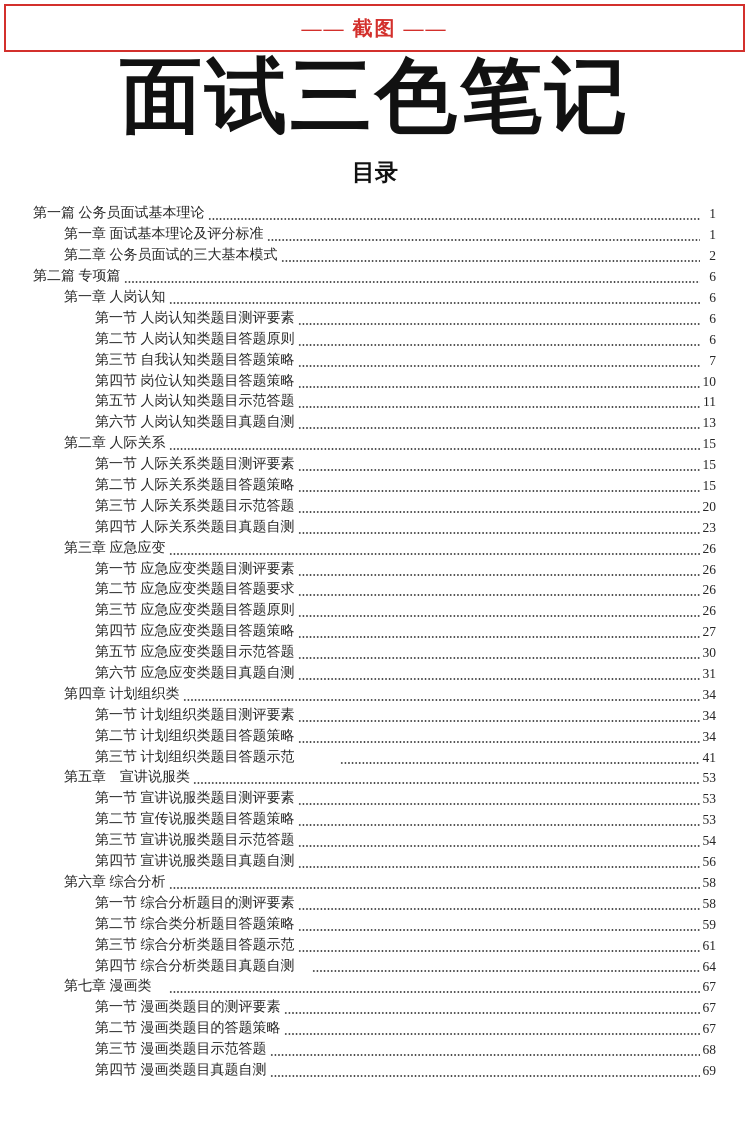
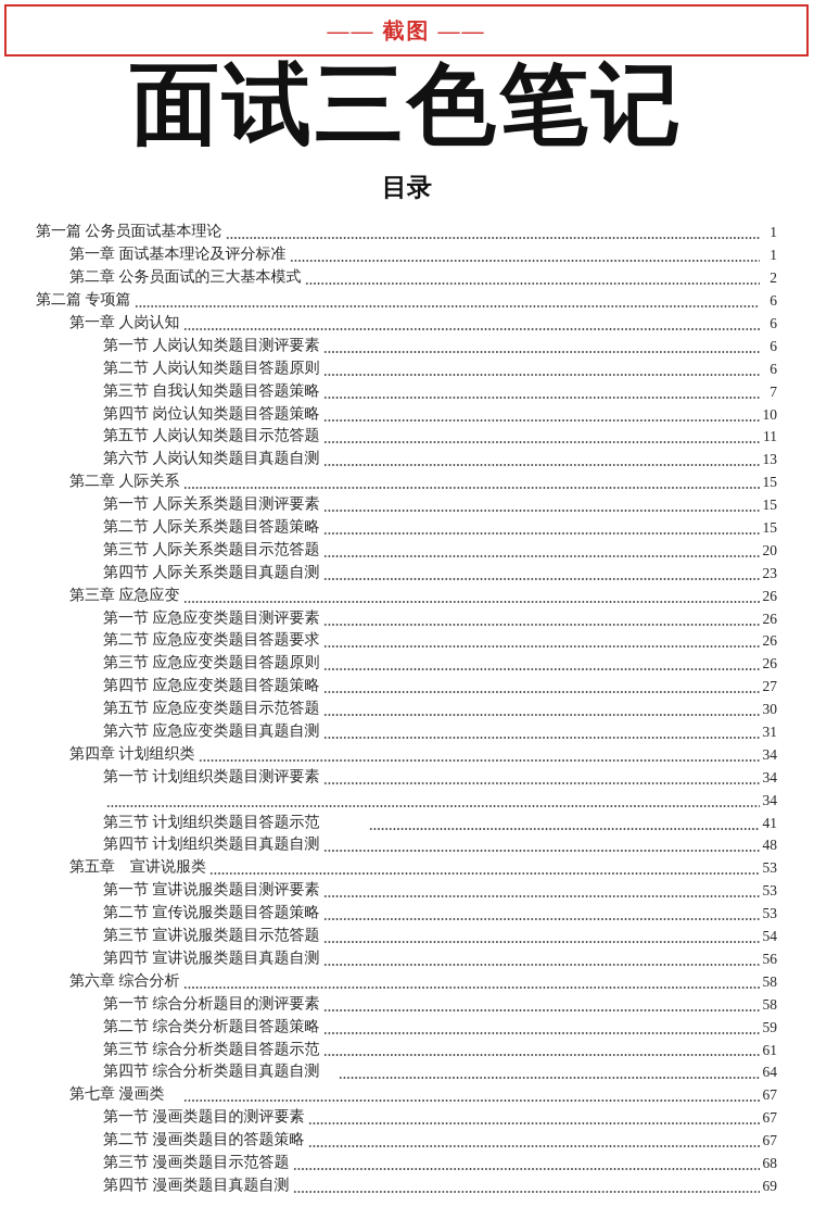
  —— 截图 ——
  面试三色笔记
  目录
  第一篇 公务员面试基本理论
  1
  第一章 面试基本理论及评分标准
  1
  第二章 公务员面试的三大基本模式
  2
  第二篇 专项篇
  6
  第一章 人岗认知
  6
  第一节 人岗认知类题目测评要素
  6
  第二节 人岗认知类题目答题原则
  6
  第三节 自我认知类题目答题策略
  7
  第四节 岗位认知类题目答题策略
  10
  第五节 人岗认知类题目示范答题
  11
  第六节 人岗认知类题目真题自测
  13
  第二章 人际关系
  15
  第一节 人际关系类题目测评要素
  15
  第二节 人际关系类题目答题策略
  15
  第三节 人际关系类题目示范答题
  20
  第四节 人际关系类题目真题自测
  23
  第三章 应急应变
  26
  第一节 应急应变类题目测评要素
  26
  第二节 应急应变类题目答题要求
  26
  第三节 应急应变类题目答题原则
  26
  第四节 应急应变类题目答题策略
  27
  第五节 应急应变类题目示范答题
  30
  第六节 应急应变类题目真题自测
  31
  第四章 计划组织类
  34
  第一节 计划组织类题目测评要素
  34
- 第二节 计划组织类题目答题策略
  34
  第三节 计划组织类题目答题示范
  41
+ 第四节 计划组织类题目真题自测
+ 48
  第五章 宣讲说服类
  53
  第一节 宣讲说服类题目测评要素
  53
  第二节 宣传说服类题目答题策略
  53
  第三节 宣讲说服类题目示范答题
  54
  第四节 宣讲说服类题目真题自测
  56
  第六章 综合分析
  58
  第一节 综合分析题目的测评要素
  58
  第二节 综合类分析题目答题策略
  59
  第三节 综合分析类题目答题示范
  61
  第四节 综合分析类题目真题自测
  64
  第七章 漫画类
  67
  第一节 漫画类题目的测评要素
  67
  第二节 漫画类题目的答题策略
  67
  第三节 漫画类题目示范答题
  68
  第四节 漫画类题目真题自测
  69
